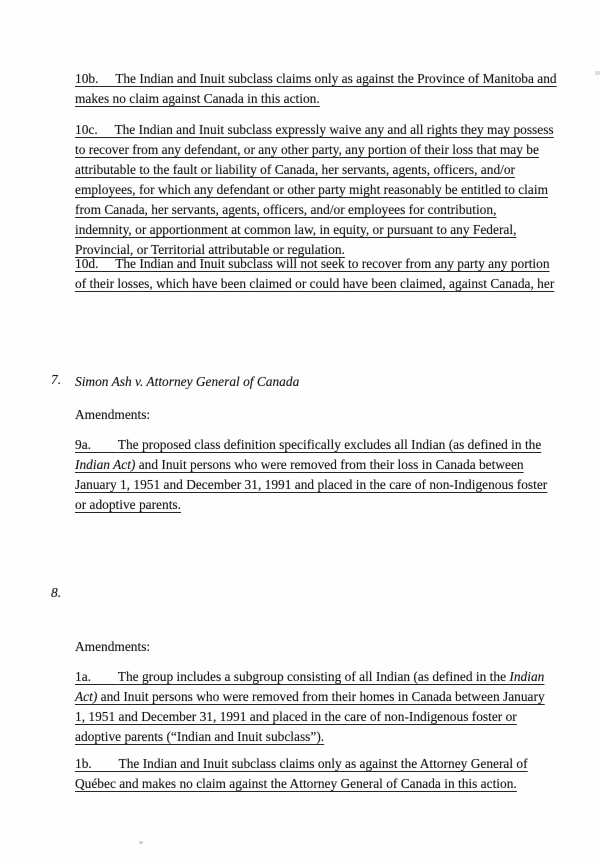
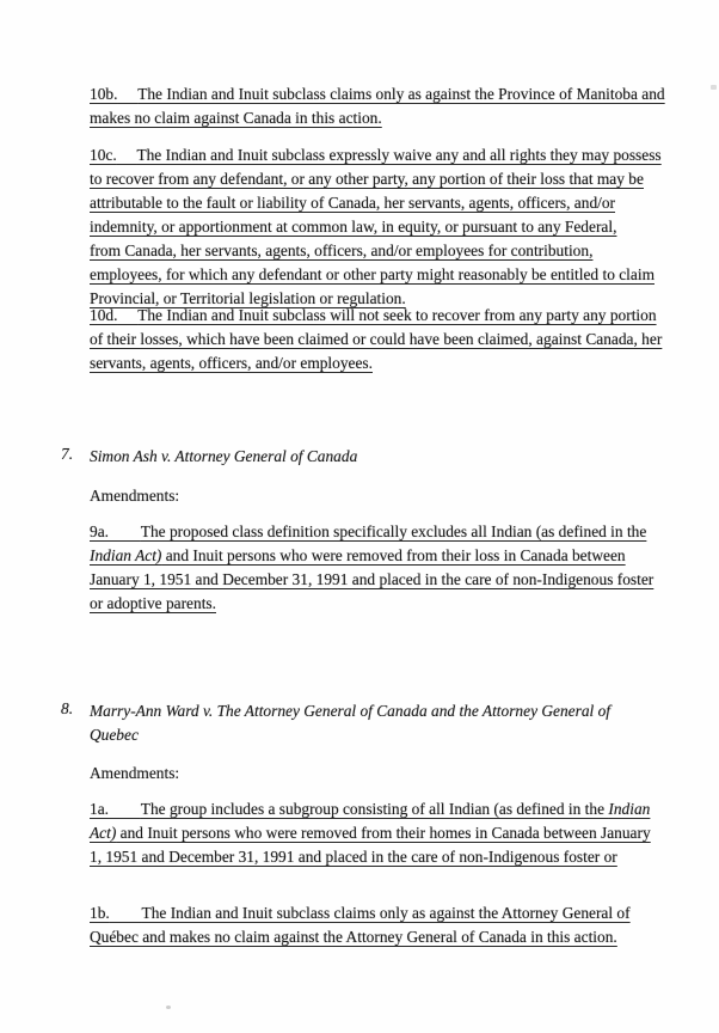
  10b. The Indian and Inuit subclass claims only as against the Province of Manitoba and
  makes no claim against Canada in this action.
  10c. The Indian and Inuit subclass expressly waive any and all rights they may possess
  to recover from any defendant, or any other party, any portion of their loss that may be
  attributable to the fault or liability of Canada, her servants, agents, officers, and/or
- employees, for which any defendant or other party might reasonably be entitled to claim
+ indemnity, or apportionment at common law, in equity, or pursuant to any Federal,
  from Canada, her servants, agents, officers, and/or employees for contribution,
- indemnity, or apportionment at common law, in equity, or pursuant to any Federal,
+ employees, for which any defendant or other party might reasonably be entitled to claim
- Provincial, or Territorial attributable or regulation.
+ Provincial, or Territorial legislation or regulation.
  10d. The Indian and Inuit subclass will not seek to recover from any party any portion
  of their losses, which have been claimed or could have been claimed, against Canada, her
+ servants, agents, officers, and/or employees.
  7.
  Simon Ash v. Attorney General of Canada
  Amendments:
  9a. The proposed class definition specifically excludes all Indian (as defined in the
  Indian Act) and Inuit persons who were removed from their loss in Canada between
  January 1, 1951 and December 31, 1991 and placed in the care of non-Indigenous foster
  or adoptive parents.
  8.
+ Marry-Ann Ward v. The Attorney General of Canada and the Attorney General of
+ Quebec
  Amendments:
  1a. The group includes a subgroup consisting of all Indian (as defined in the Indian
  Act) and Inuit persons who were removed from their homes in Canada between January
  1, 1951 and December 31, 1991 and placed in the care of non-Indigenous foster or
- adoptive parents (“Indian and Inuit subclass”).
  1b. The Indian and Inuit subclass claims only as against the Attorney General of
  Québec and makes no claim against the Attorney General of Canada in this action.
